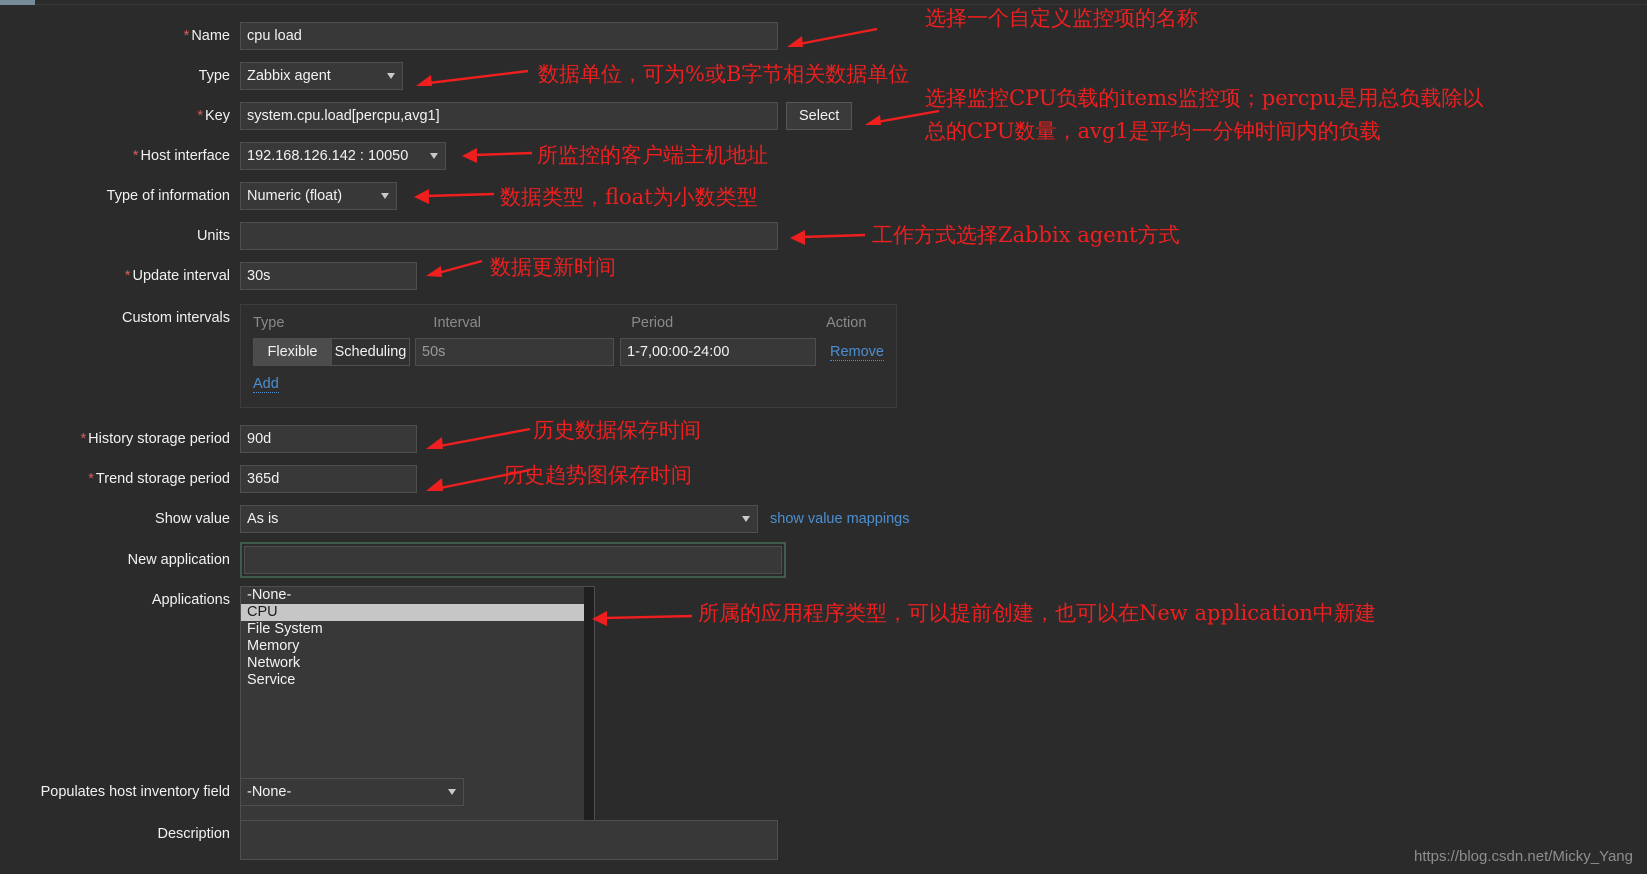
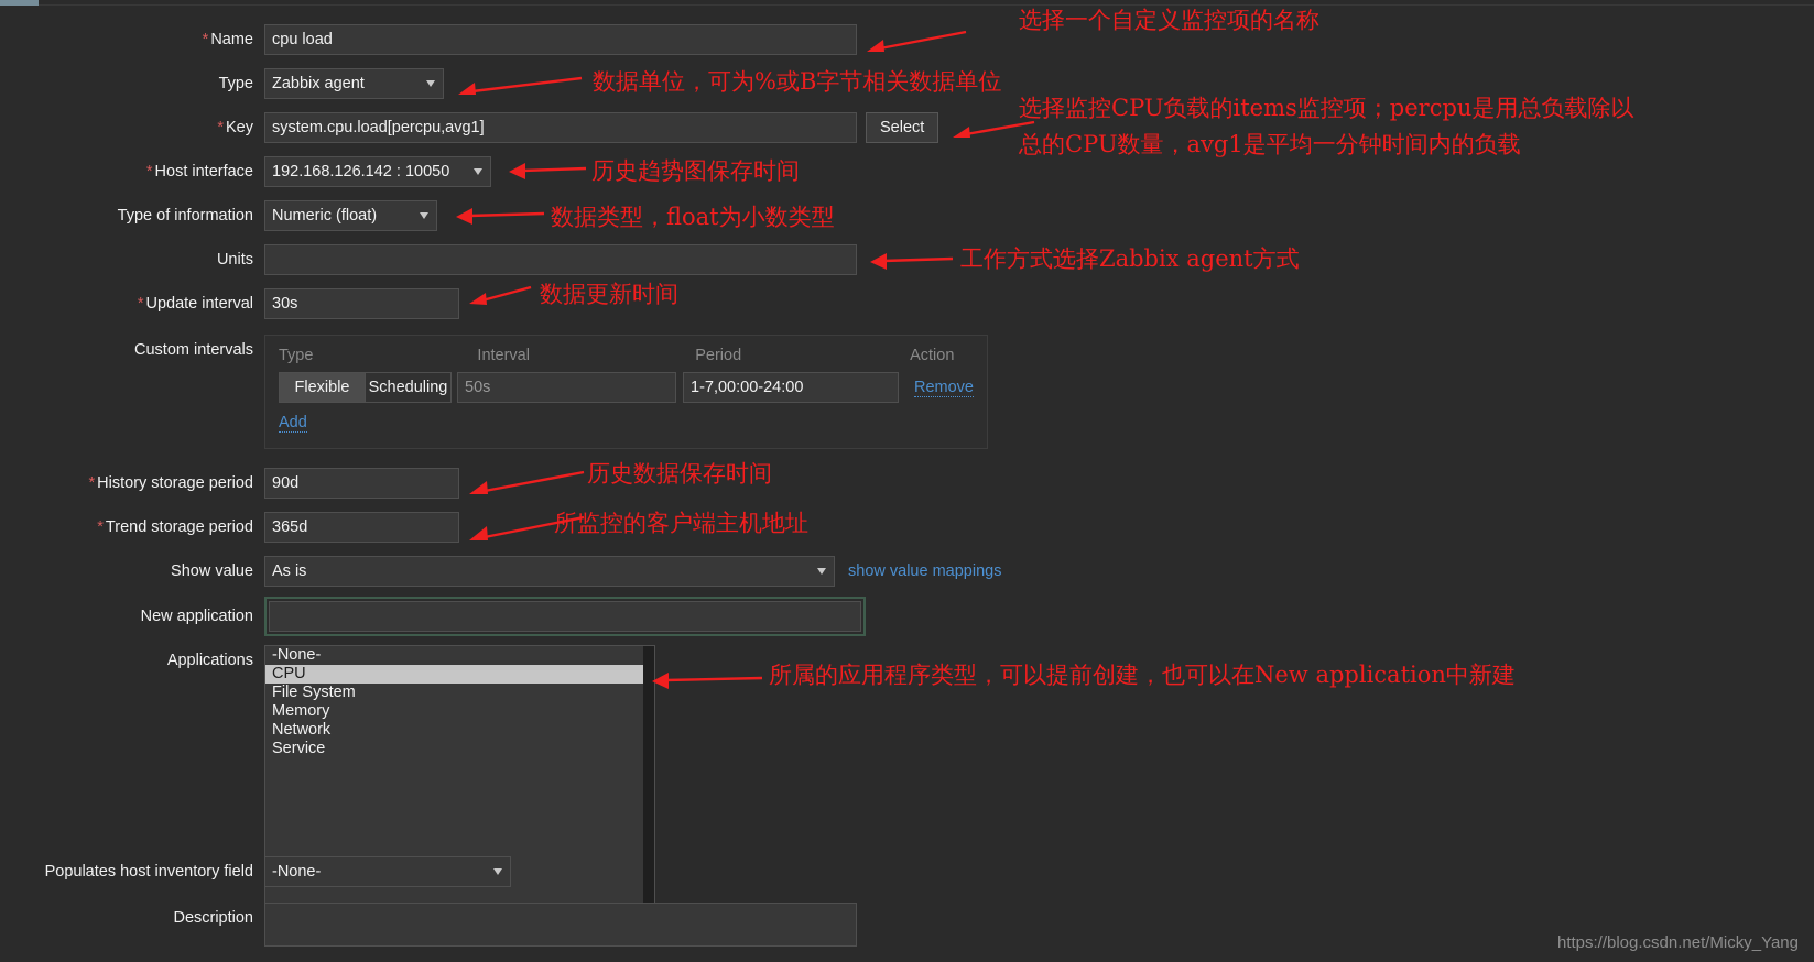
  * Name
  cpu load
  Type
  Zabbix agent
  * Key
  system.cpu.load[percpu,avg1]
  Select
  * Host interface
  192.168.126.142 : 10050
  Type of information
  Numeric (float)
  Units
  * Update interval
  30s
  Custom intervals
  Type
  Interval
  Period
  Action
  Flexible
  Scheduling
  50s
  1-7,00:00-24:00
  Remove
  Add
  * History storage period
  90d
  * Trend storage period
  365d
  Show value
  As is
  show value mappings
  New application
  Applications
  -None-
  CPU
  File System
  Memory
  Network
  Service
  Populates host inventory field
  -None-
  Description
  选择一个自定义监控项的名称
  数据单位，可为%或B字节相关数据单位
  选择监控CPU负载的items监控项；percpu是用总负载除以
  总的CPU数量，avg1是平均一分钟时间内的负载
- 所监控的客户端主机地址
+ 历史趋势图保存时间
  数据类型，float为小数类型
  工作方式选择Zabbix agent方式
  数据更新时间
  历史数据保存时间
- 历史趋势图保存时间
+ 所监控的客户端主机地址
  所属的应用程序类型，可以提前创建，也可以在New application中新建
  https://blog.csdn.net/Micky_Yang
